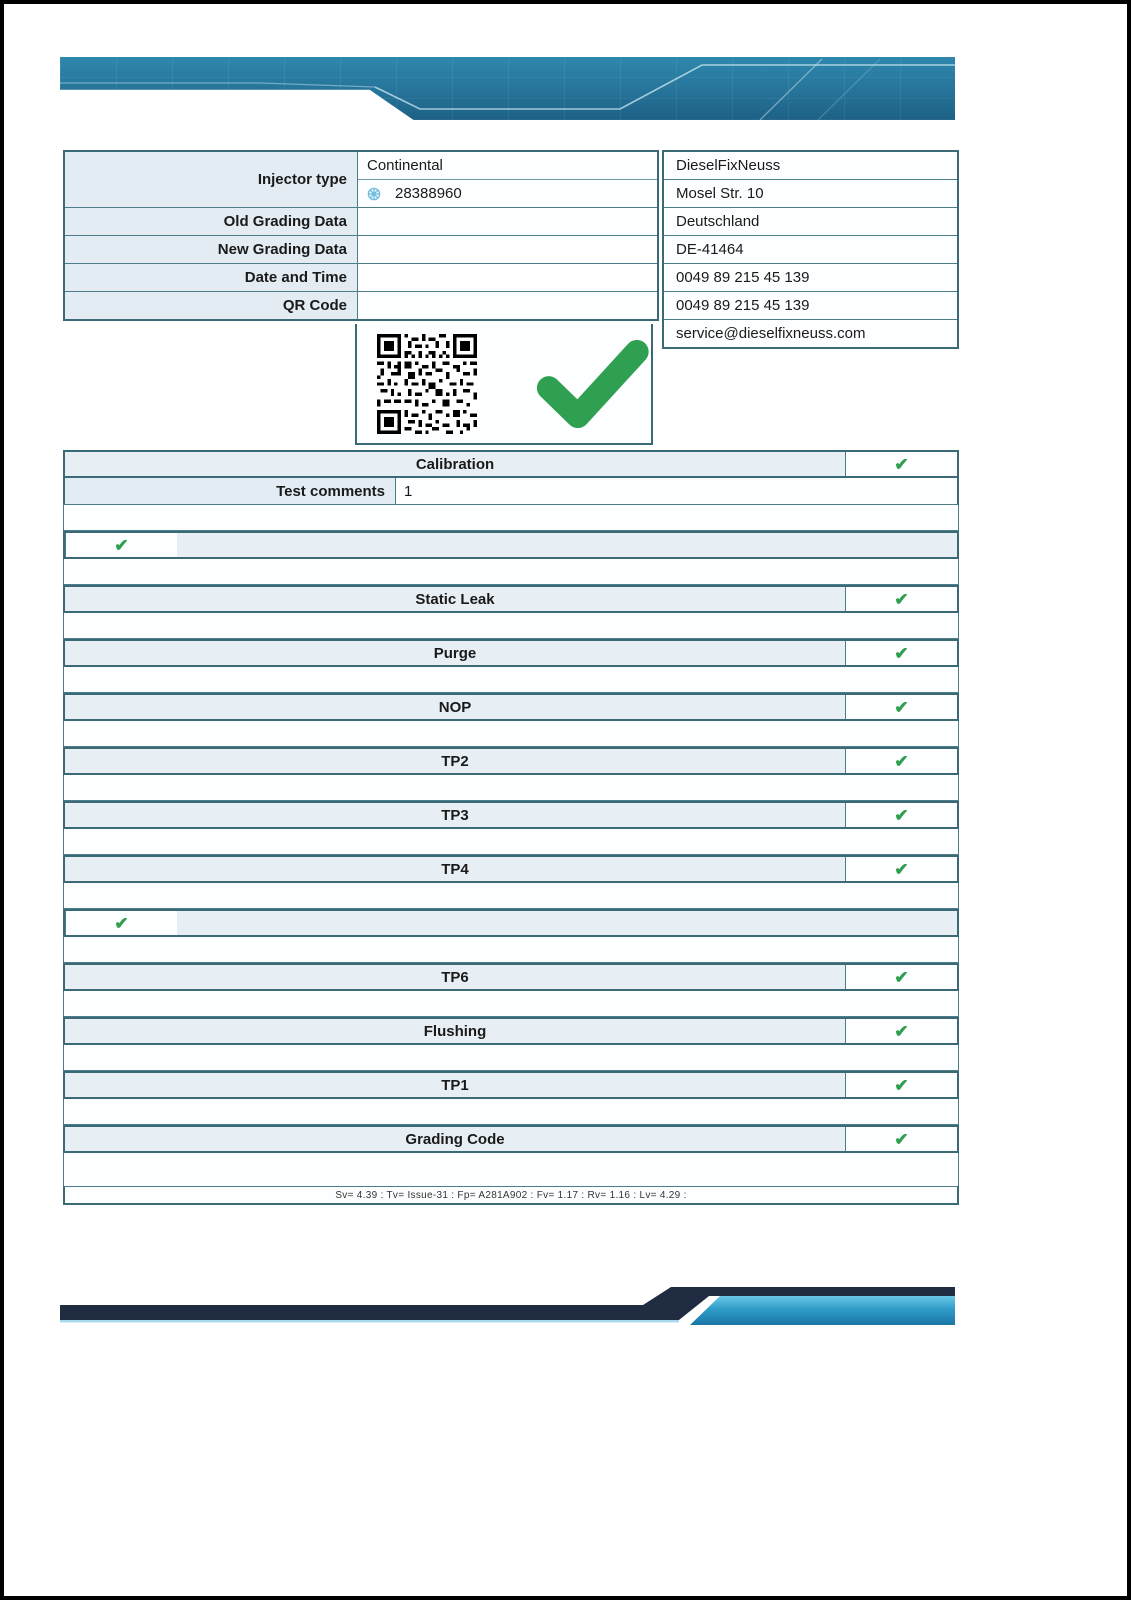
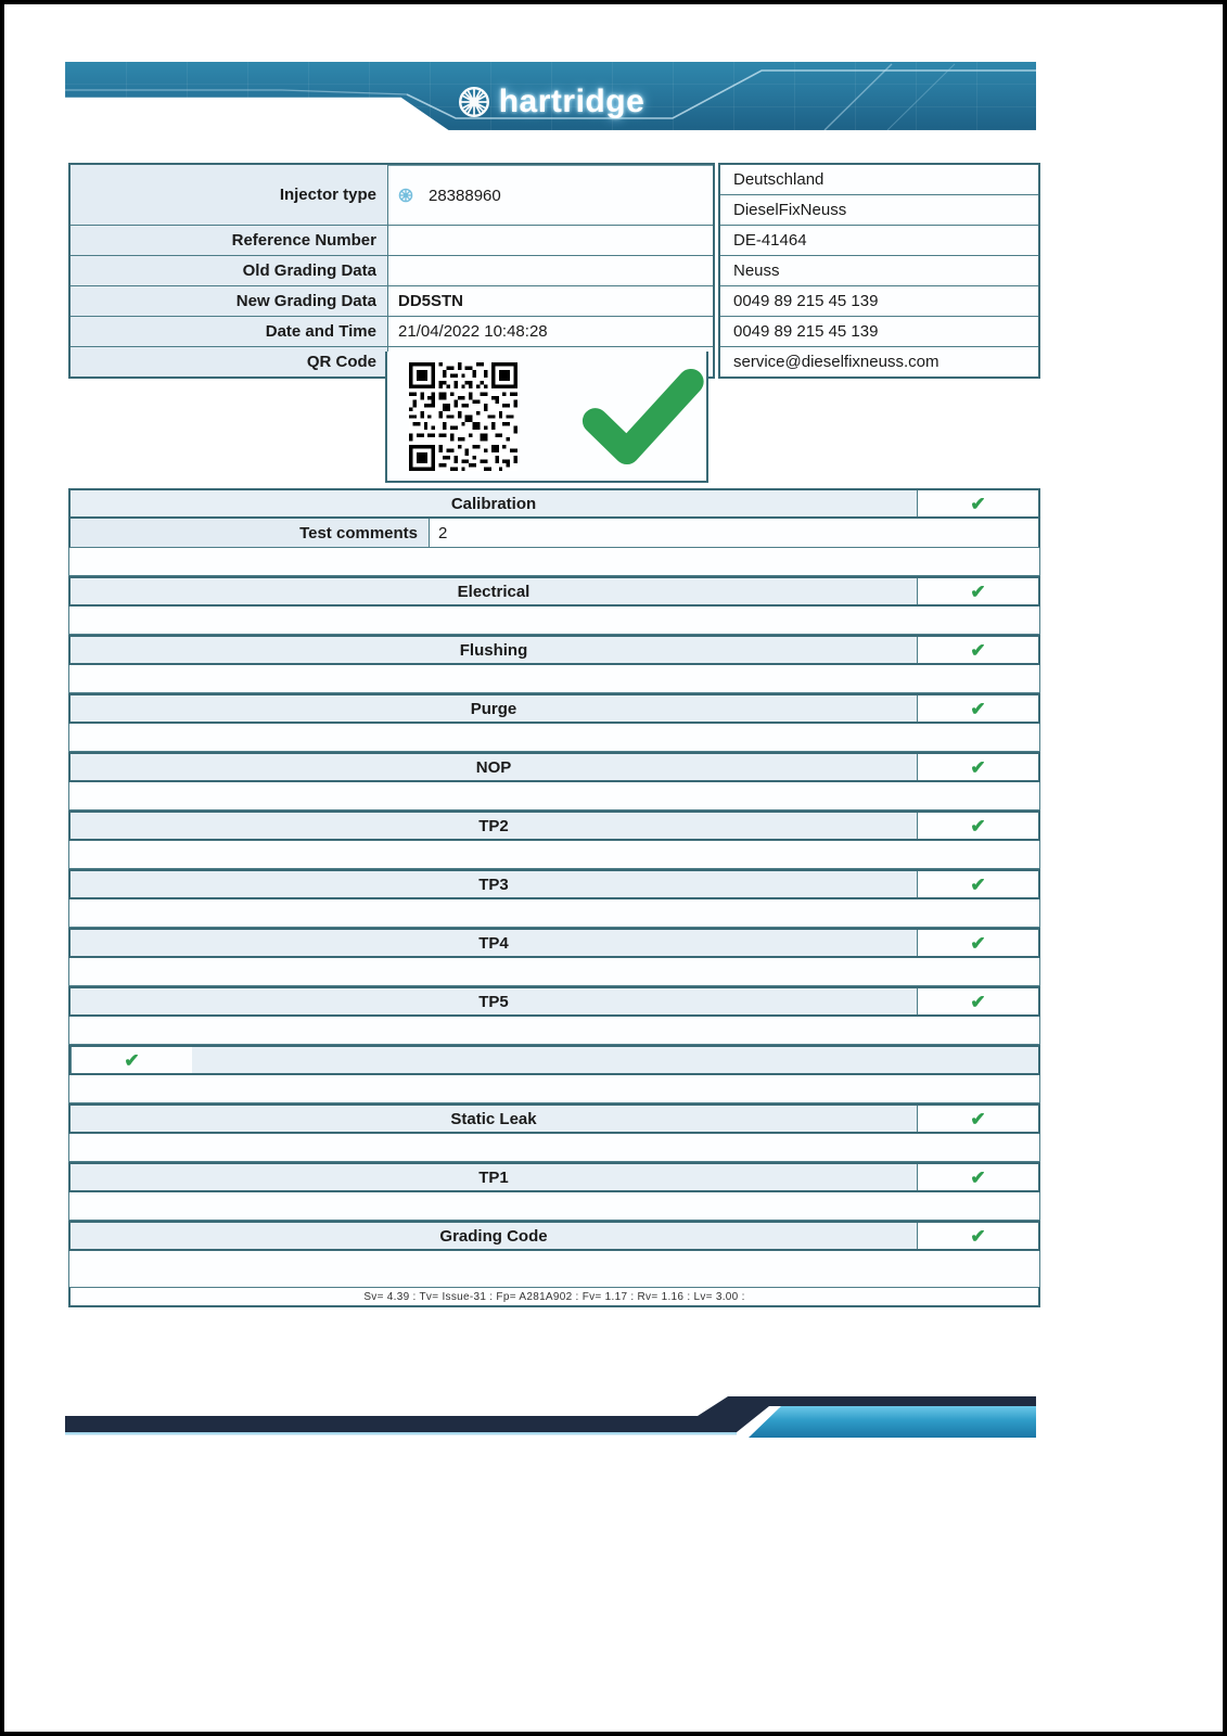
+ hartridge
  Injector type
- Continental
  28388960
+ Reference Number
  Old Grading Data
  New Grading Data
+ DD5STN
  Date and Time
+ 21/04/2022 10:48:28
  QR Code
- DieselFixNeuss
+ Deutschland
- Mosel Str. 10
- Deutschland
+ DieselFixNeuss
  DE-41464
+ Neuss
  0049 89 215 45 139
  0049 89 215 45 139
  service@dieselfixneuss.com
  Calibration
  ✔
  Test comments
- 1
+ 2
+ Electrical
  ✔
- Static Leak
+ Flushing
  ✔
  Purge
  ✔
  NOP
  ✔
  TP2
  ✔
  TP3
  ✔
  TP4
  ✔
+ TP5
  ✔
- TP6
  ✔
- Flushing
+ Static Leak
  ✔
  TP1
  ✔
  Grading Code
  ✔
- Sv= 4.39 : Tv= Issue-31 : Fp= A281A902 : Fv= 1.17 : Rv= 1.16 : Lv= 4.29 :
+ Sv= 4.39 : Tv= Issue-31 : Fp= A281A902 : Fv= 1.17 : Rv= 1.16 : Lv= 3.00 :
